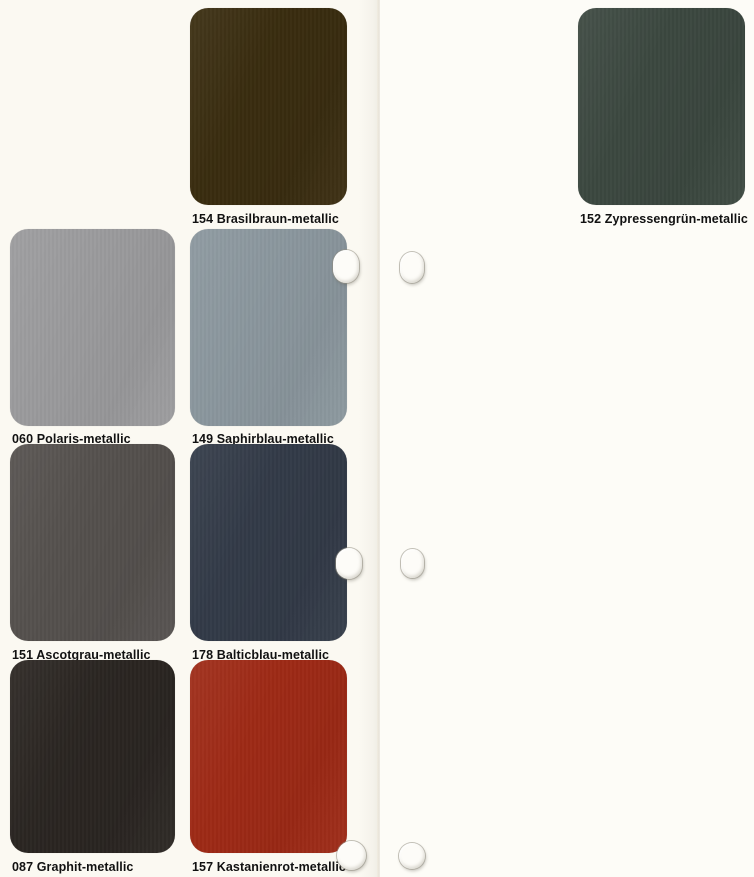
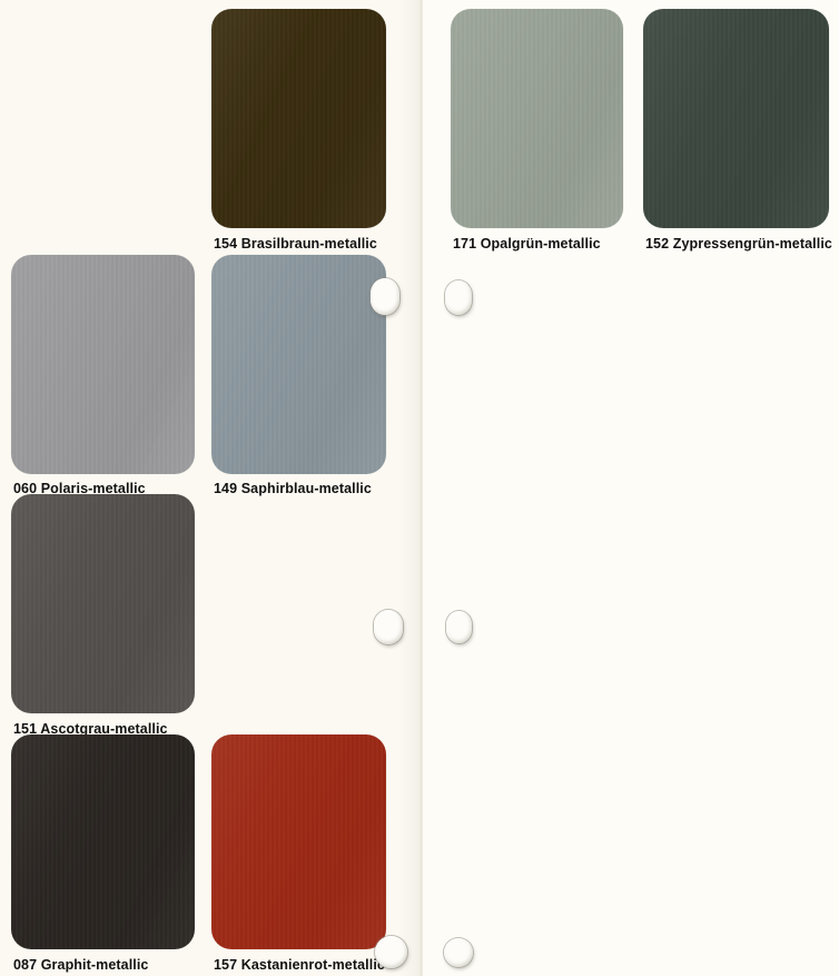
  154 Brasilbraun-metallic
  060 Polaris-metallic
  149 Saphirblau-metallic
  151 Ascotgrau-metallic
- 178 Balticblau-metallic
  087 Graphit-metallic
  157 Kastanienrot-metalli
+ 171 Opalgrün-metallic
  152 Zypressengrün-metallic
